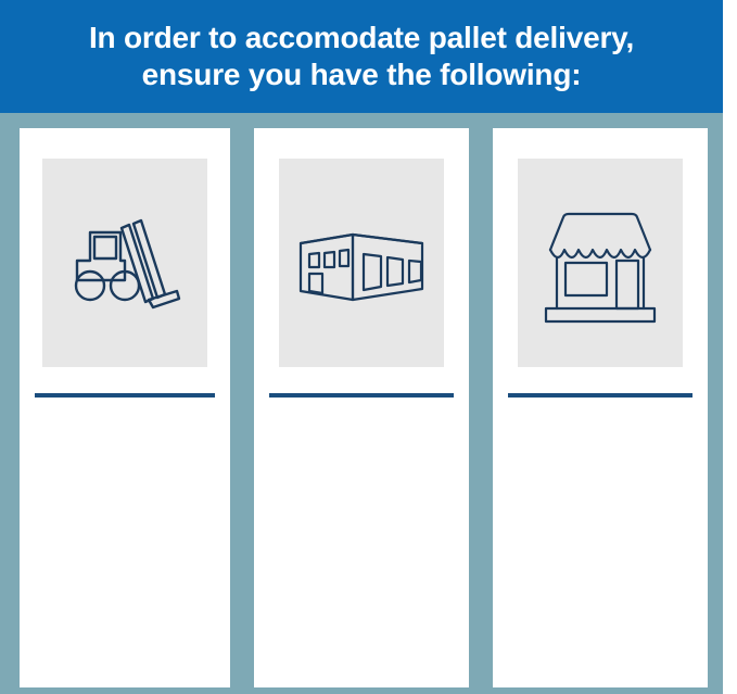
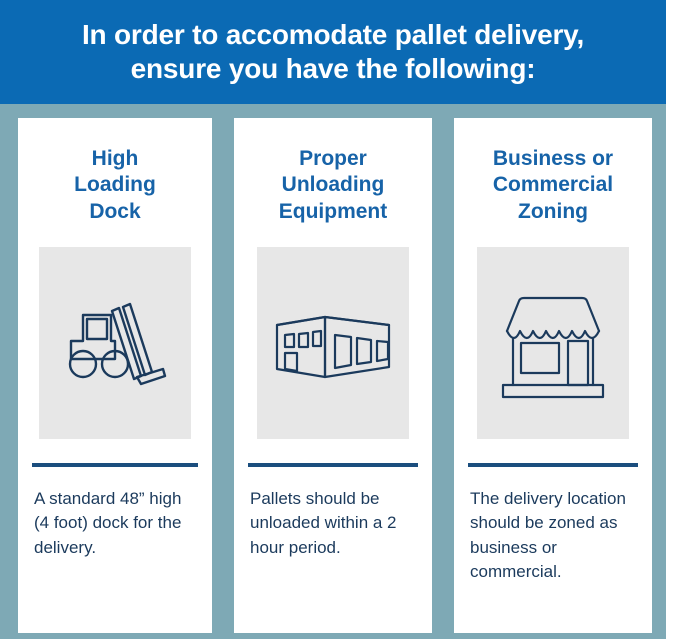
  In order to accomodate pallet delivery,
  ensure you have the following:
+ High
+ Loading
+ Dock
+ A standard 48” high (4 foot) dock for the delivery.
+ Proper
+ Unloading
+ Equipment
+ Pallets should be unloaded within a 2 hour period.
+ Business or
+ Commercial
+ Zoning
+ The delivery location should be zoned as business or commercial.
